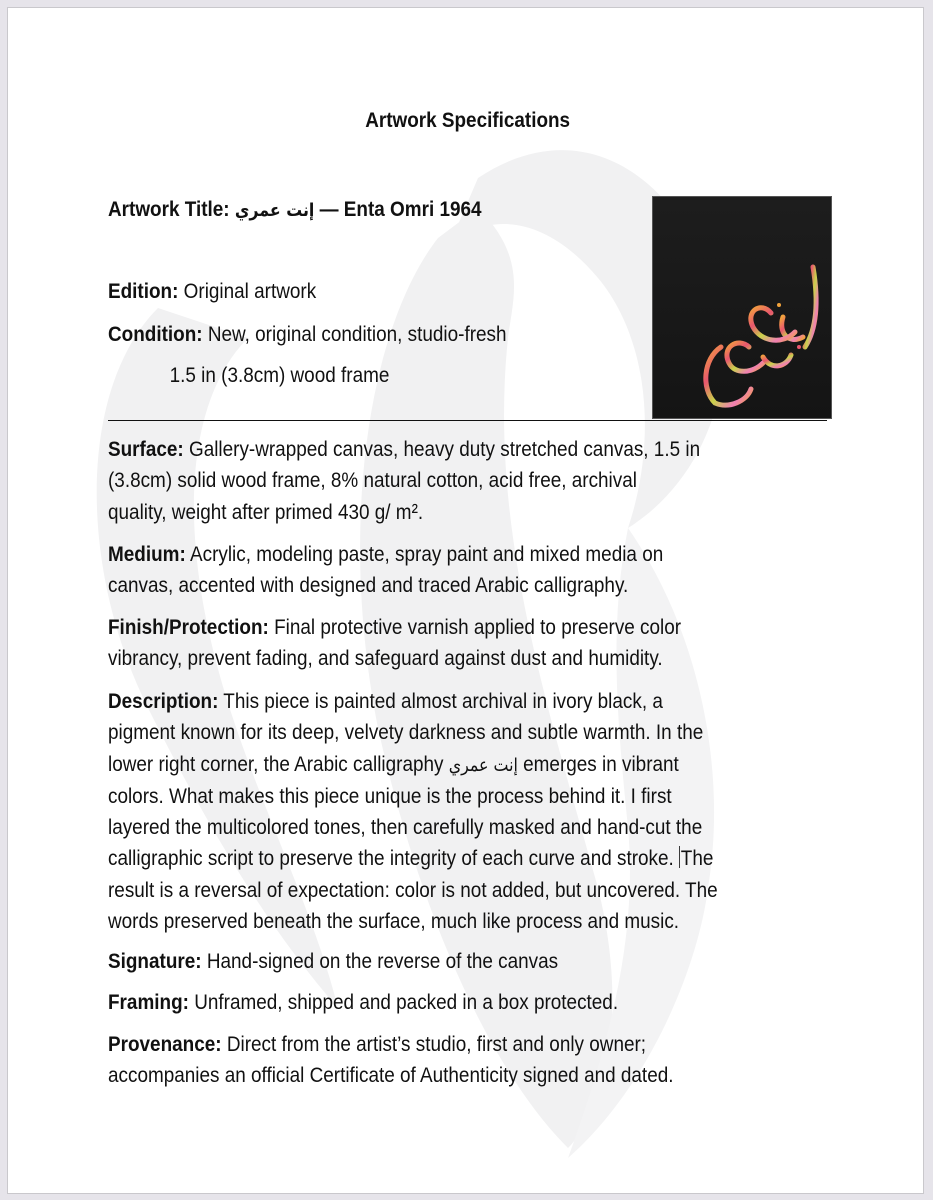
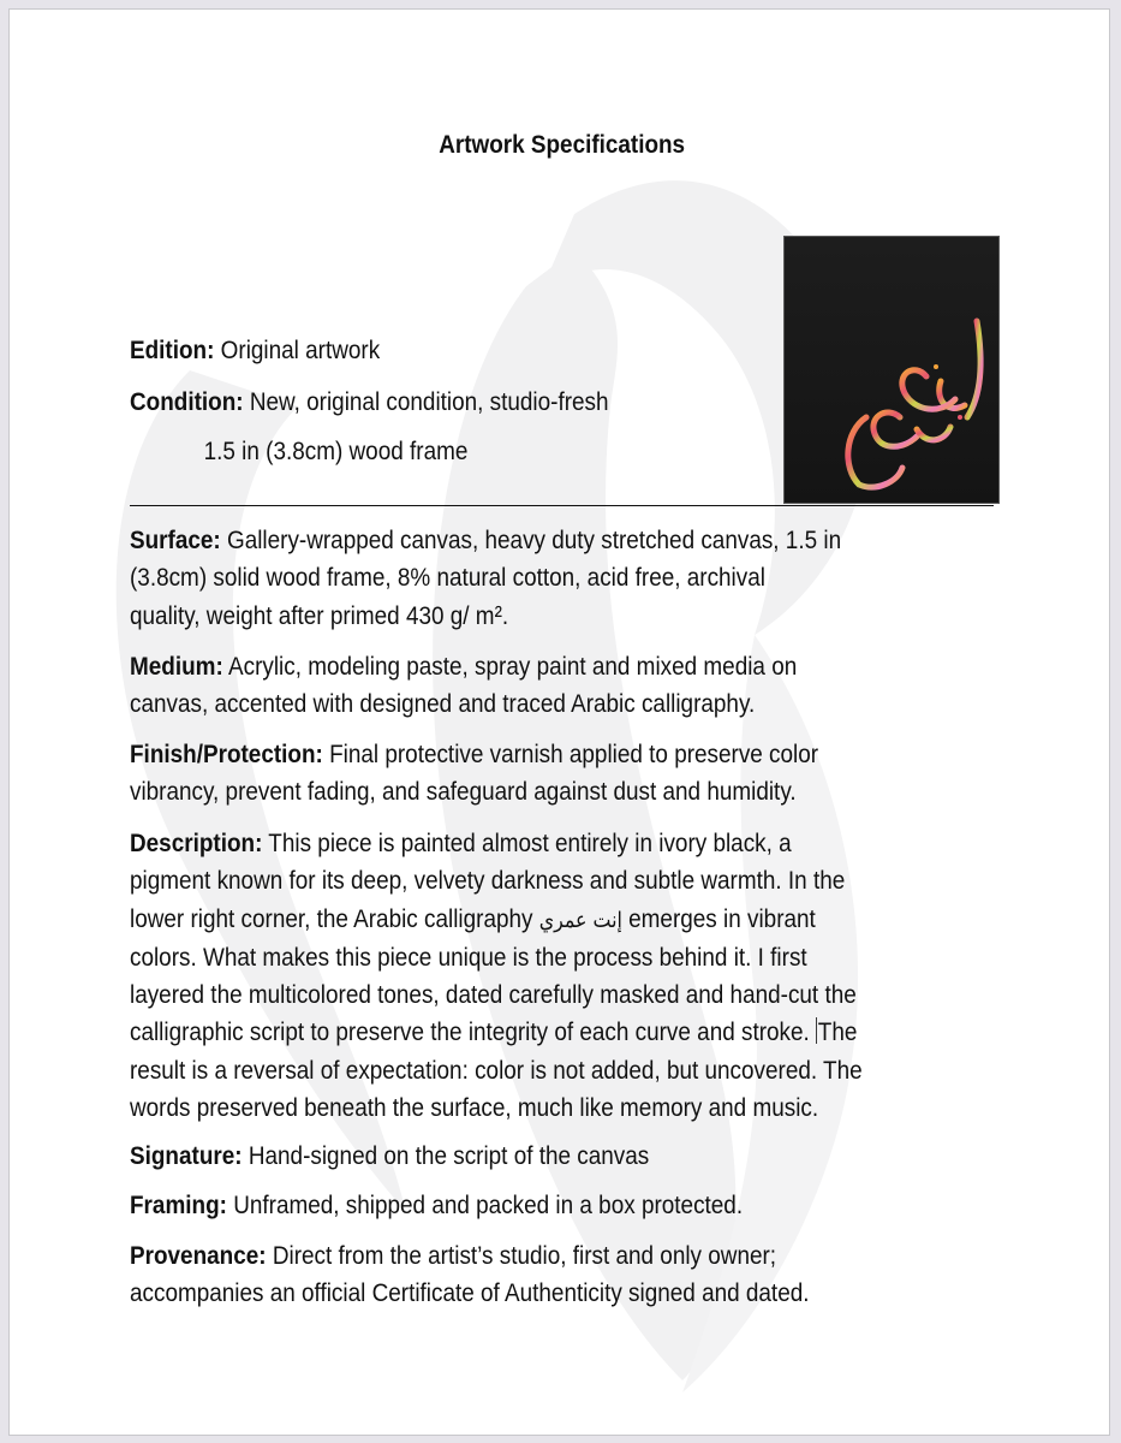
  Artwork Specifications
- Artwork Title: إنت عمري — Enta Omri 1964
  Edition: Original artwork
  Condition: New, original condition, studio-fresh
  1.5 in (3.8cm) wood frame
  Surface: Gallery-wrapped canvas, heavy duty stretched canvas, 1.5 in
  (3.8cm) solid wood frame, 8% natural cotton, acid free, archival
  quality, weight after primed 430 g/ m².
  Medium: Acrylic, modeling paste, spray paint and mixed media on
  canvas, accented with designed and traced Arabic calligraphy.
  Finish/Protection: Final protective varnish applied to preserve color
  vibrancy, prevent fading, and safeguard against dust and humidity.
- Description: This piece is painted almost archival in ivory black, a
+ Description: This piece is painted almost entirely in ivory black, a
  pigment known for its deep, velvety darkness and subtle warmth. In the
  lower right corner, the Arabic calligraphy إنت عمري emerges in vibrant
  colors. What makes this piece unique is the process behind it. I first
- layered the multicolored tones, then carefully masked and hand-cut the
+ layered the multicolored tones, dated carefully masked and hand-cut the
  calligraphic script to preserve the integrity of each curve and stroke. The
  result is a reversal of expectation: color is not added, but uncovered. The
- words preserved beneath the surface, much like process and music.
+ words preserved beneath the surface, much like memory and music.
- Signature: Hand-signed on the reverse of the canvas
+ Signature: Hand-signed on the script of the canvas
  Framing: Unframed, shipped and packed in a box protected.
  Provenance: Direct from the artist’s studio, first and only owner;
  accompanies an official Certificate of Authenticity signed and dated.
